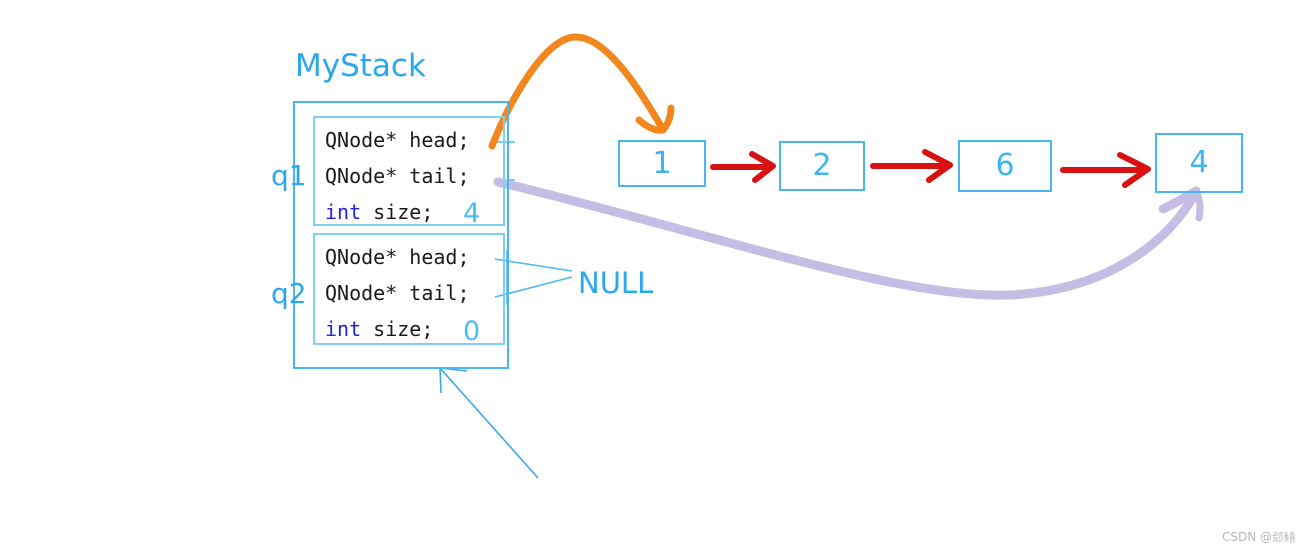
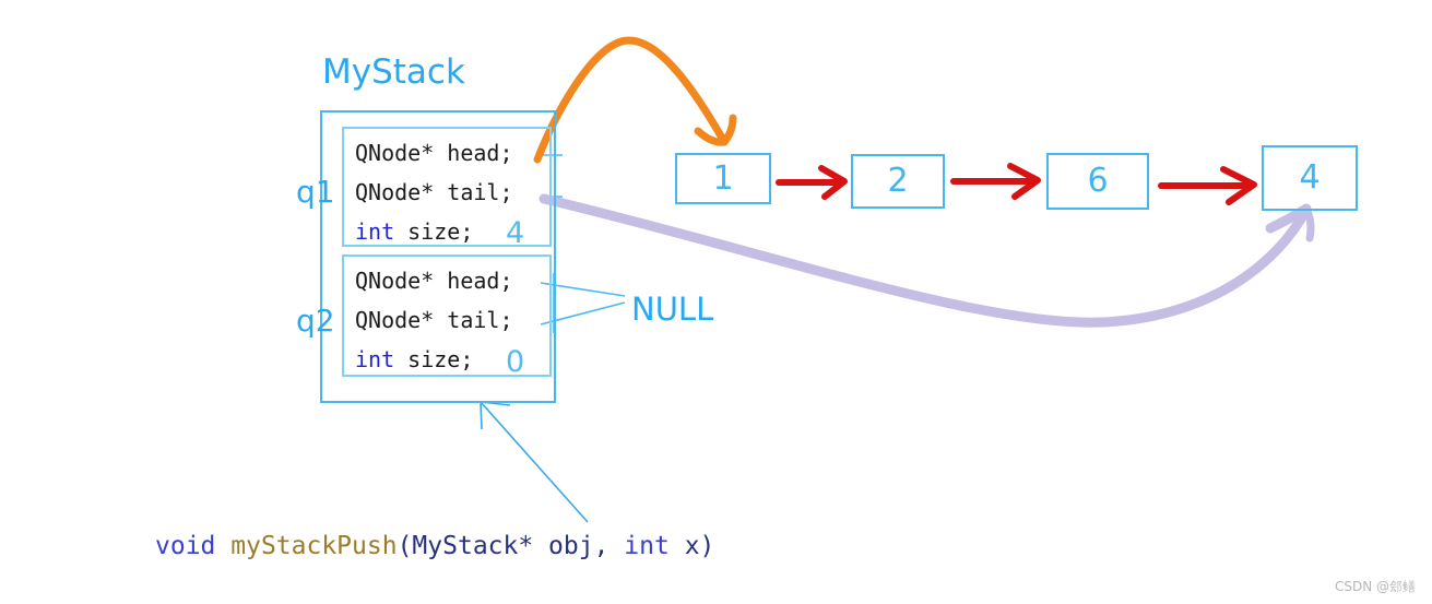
  MyStack
  QNode* head;
  QNode* tail;
  int size;
  QNode* head;
  QNode* tail;
  int size;
  q1
  q2
  4
  0
  NULL
  1
  2
  6
  4
+ void myStackPush(MyStack* obj, int x)
  CSDN @郐鳝
